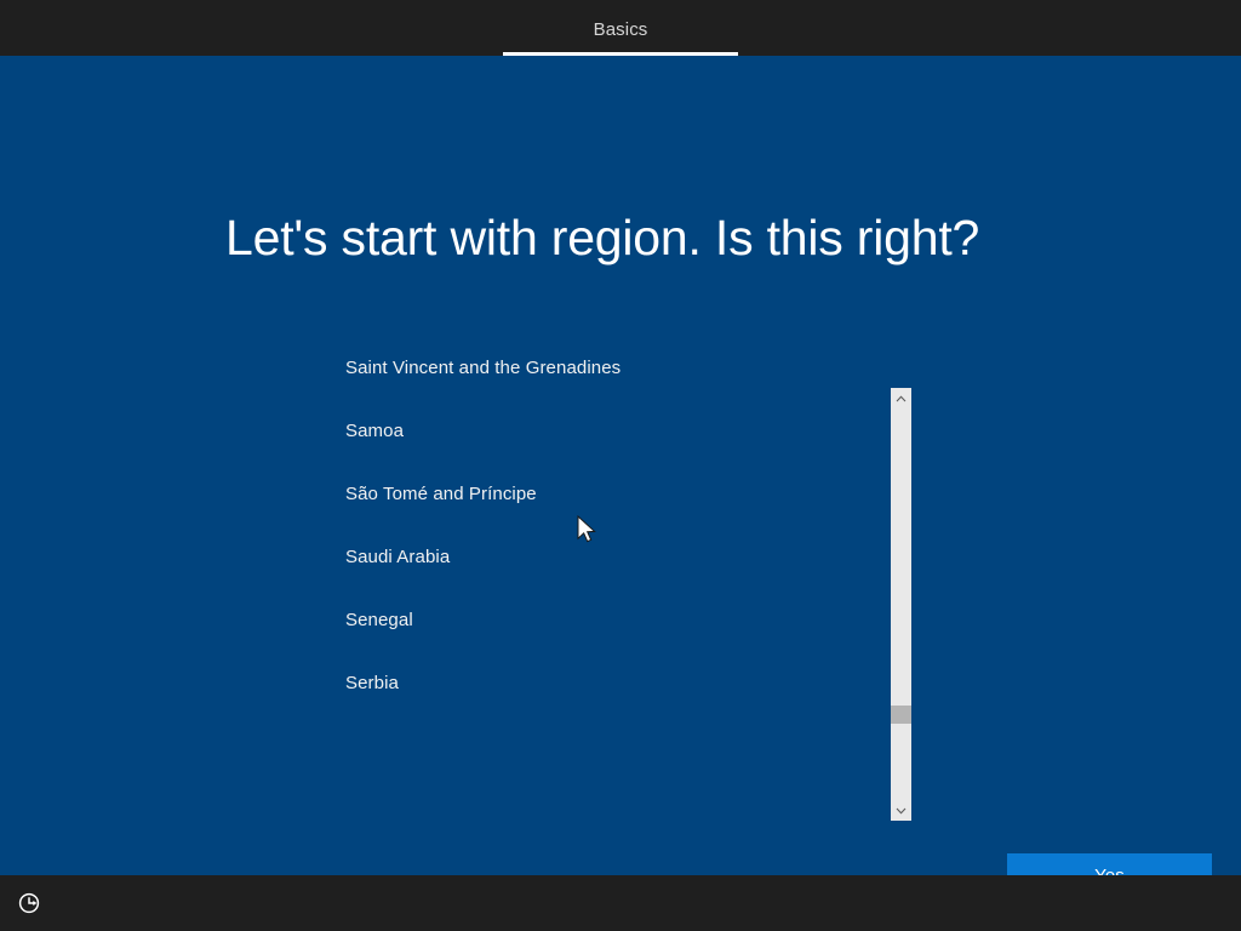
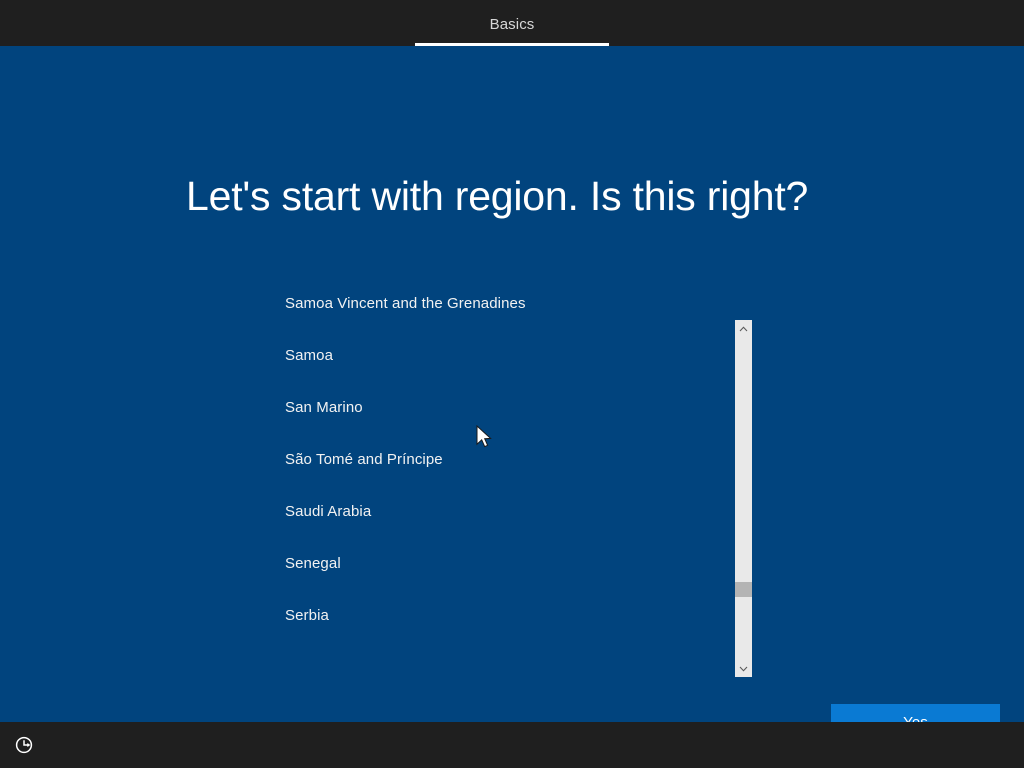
  Basics
  Let's start with region. Is this right?
- Saint Vincent and the Grenadines
+ Samoa Vincent and the Grenadines
  Samoa
+ San Marino
  São Tomé and Príncipe
  Saudi Arabia
  Senegal
  Serbia
